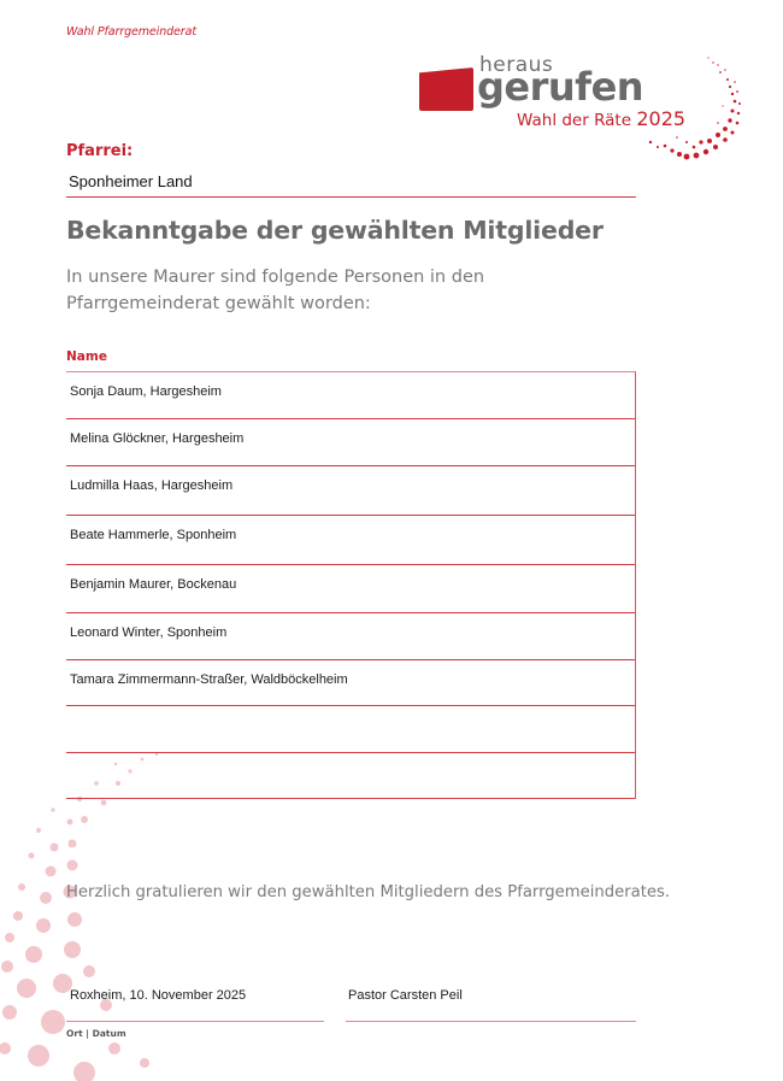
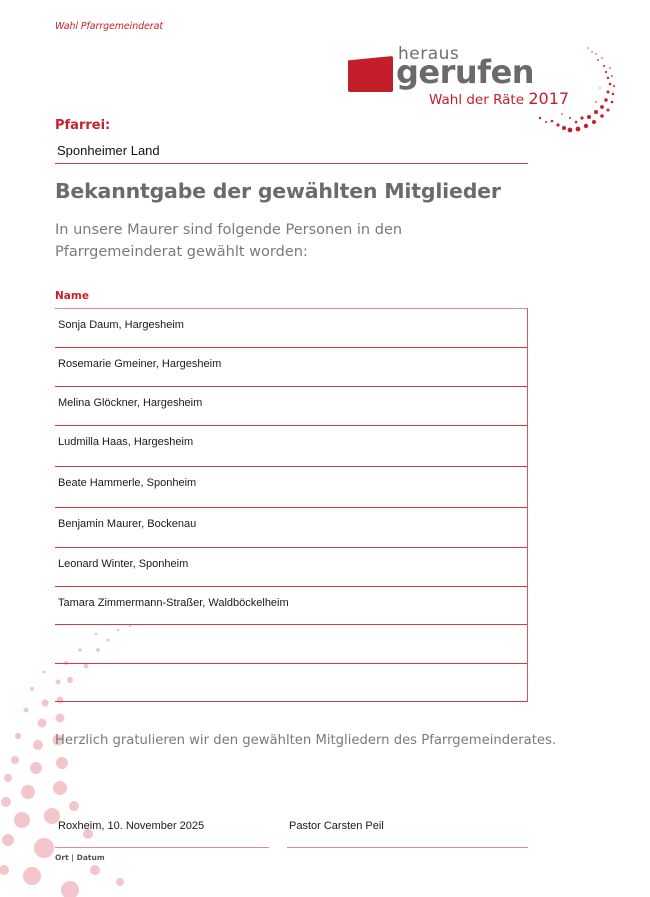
  Wahl Pfarrgemeinderat
  heraus
  gerufen
- Wahl der Räte 2025
+ Wahl der Räte 2017
  Pfarrei:
  Sponheimer Land
  Bekanntgabe der gewählten Mitglieder
  In unsere Maurer sind folgende Personen in den Pfarrgemeinderat gewählt worden:
  Name
  Sonja Daum, Hargesheim
+ Rosemarie Gmeiner, Hargesheim
  Melina Glöckner, Hargesheim
  Ludmilla Haas, Hargesheim
  Beate Hammerle, Sponheim
  Benjamin Maurer, Bockenau
  Leonard Winter, Sponheim
  Tamara Zimmermann-Straßer, Waldböckelheim
  Herzlich gratulieren wir den gewählten Mitgliedern des Pfarrgemeinderates.
  Roxheim, 10. November 2025
  Pastor Carsten Peil
  Ort | Datum
